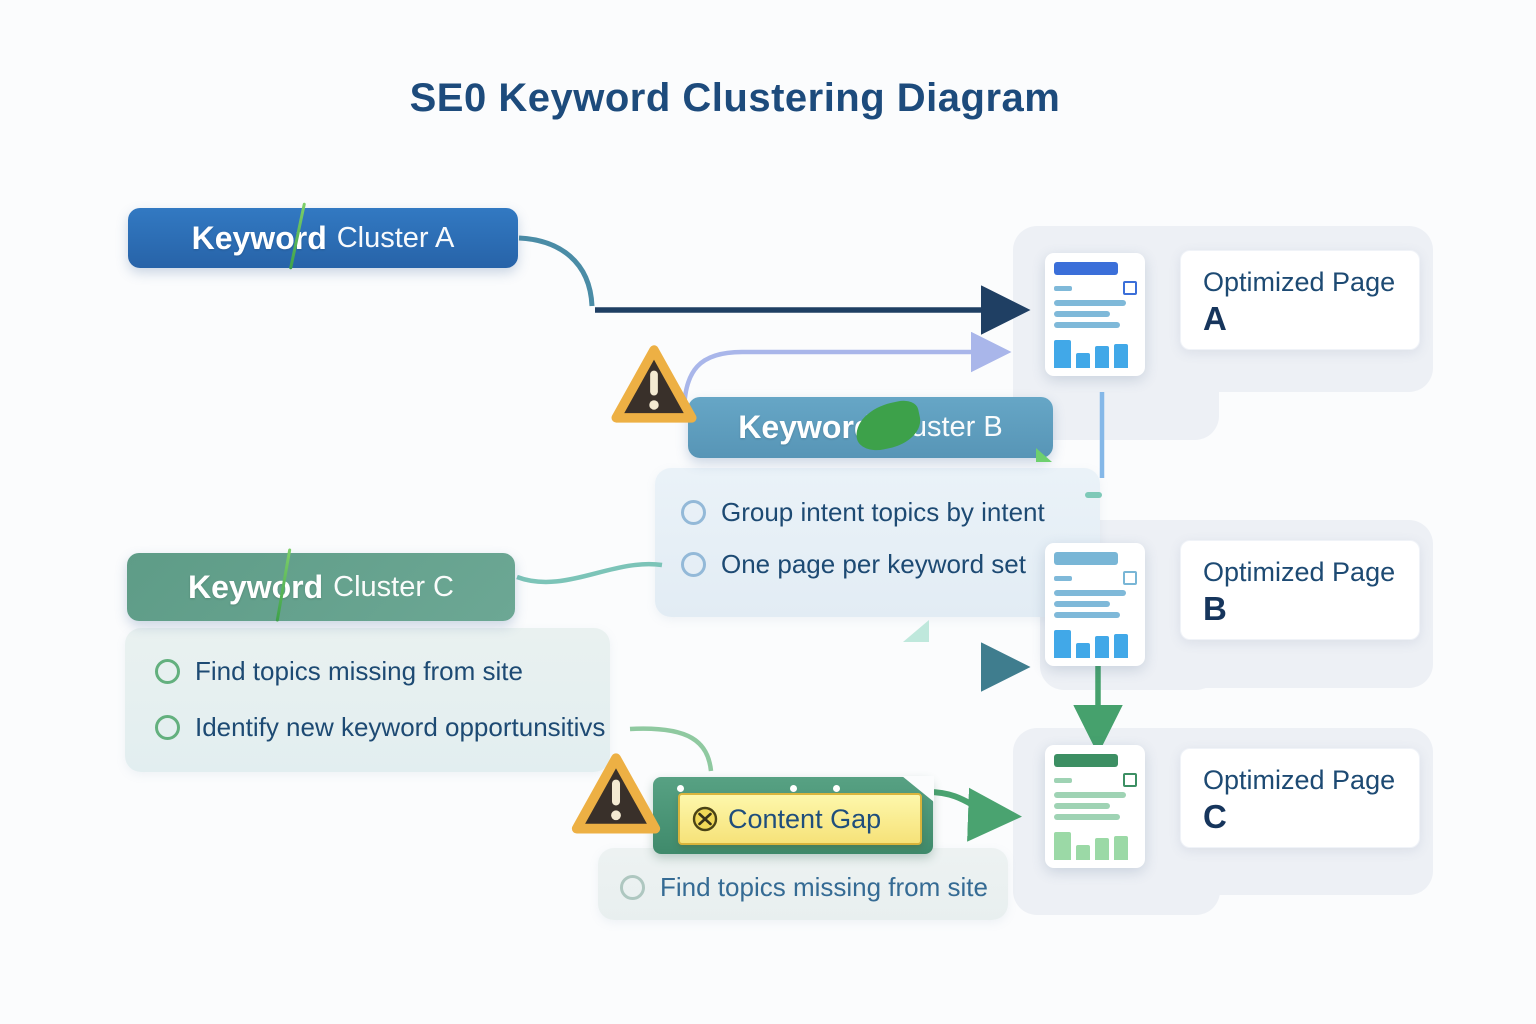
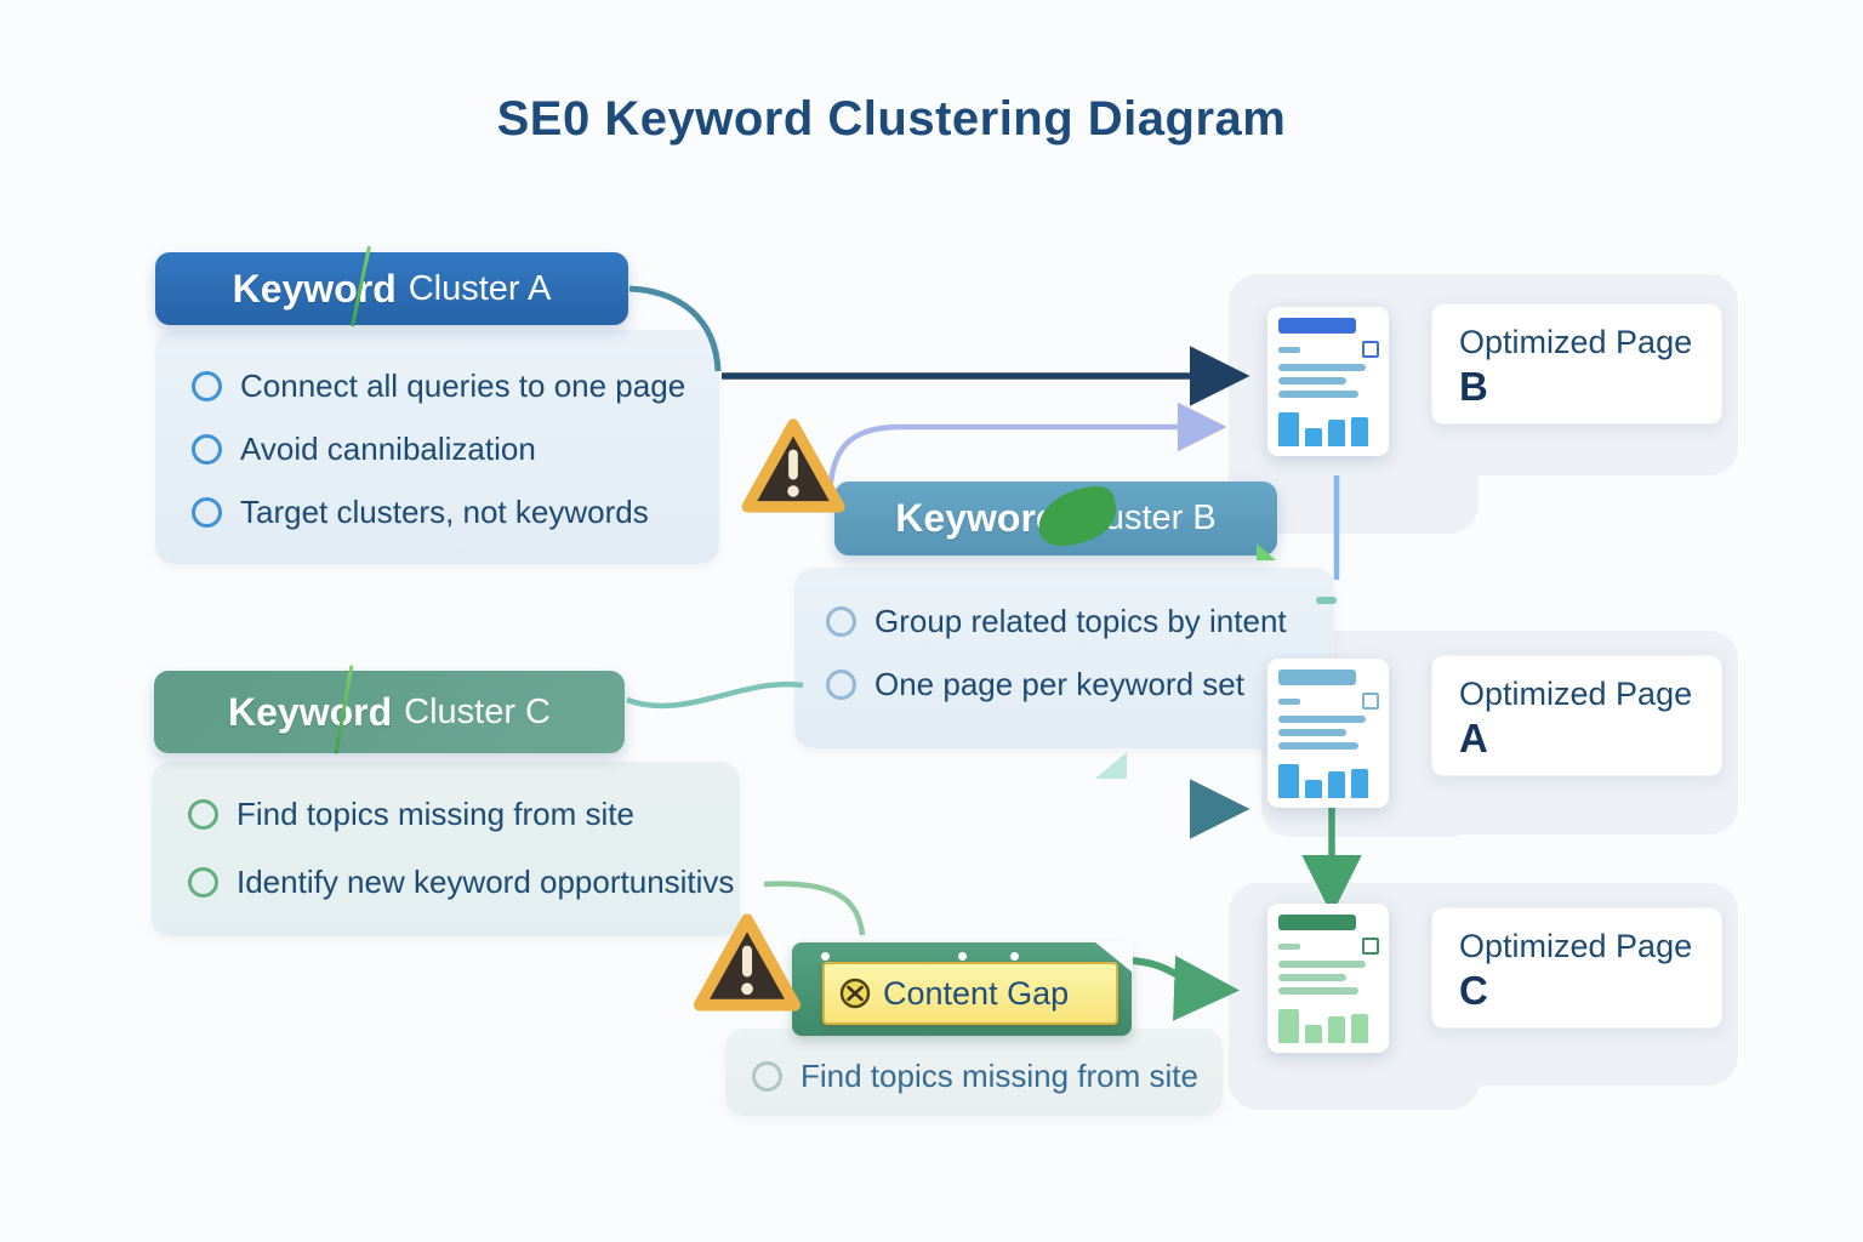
  SE0 Keyword Clustering Diagram
+ Connect all queries to one page
+ Avoid cannibalization
+ Target clusters, not keywords
- Group intent topics by intent
+ Group related topics by intent
  One page per keyword set
  Find topics missing from site
  Identify new keyword opportunsitivs
  Find topics missing from site
  Keyword
  Cluster A
  Keywor
  Keywrd
  Cluster C
  Content Gap
  Optimized Page
- A
+ B
  Optimized Page
- B
+ A
  Optimized Page
  C
